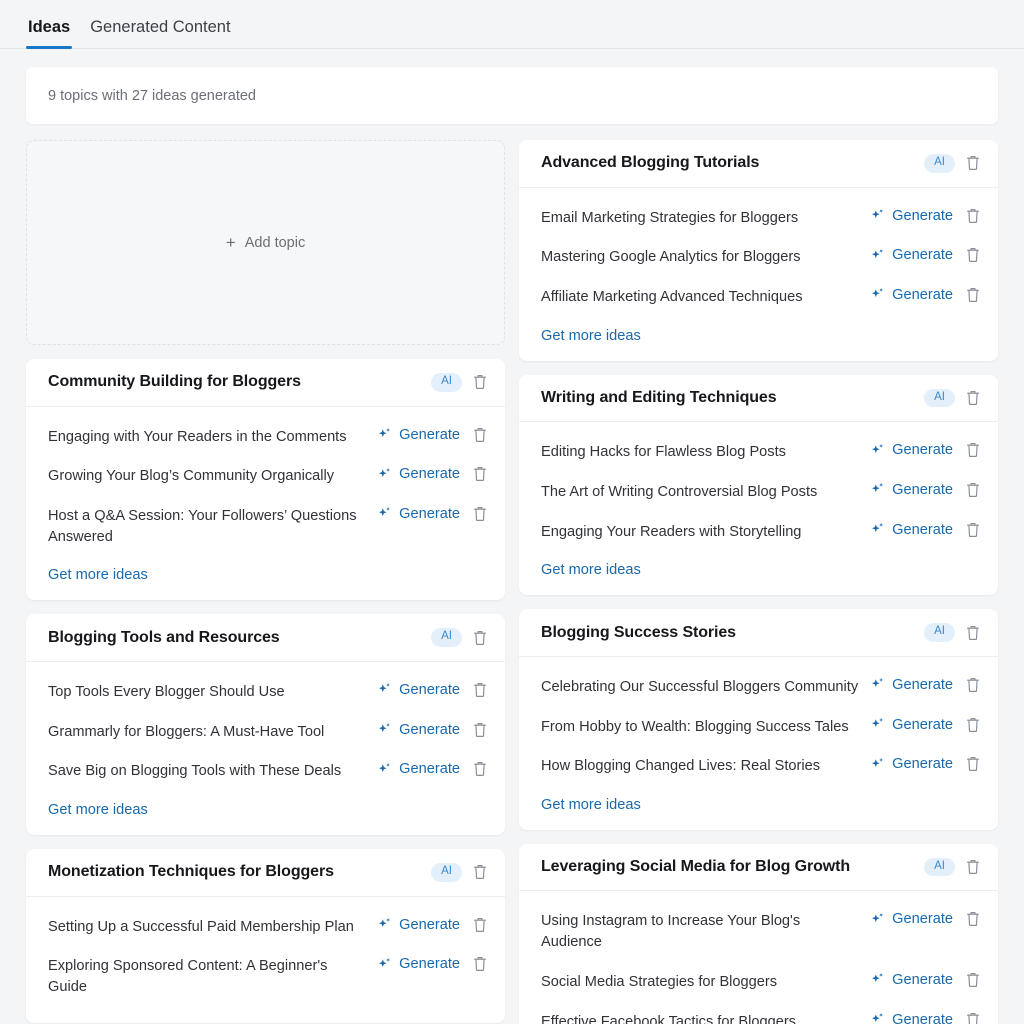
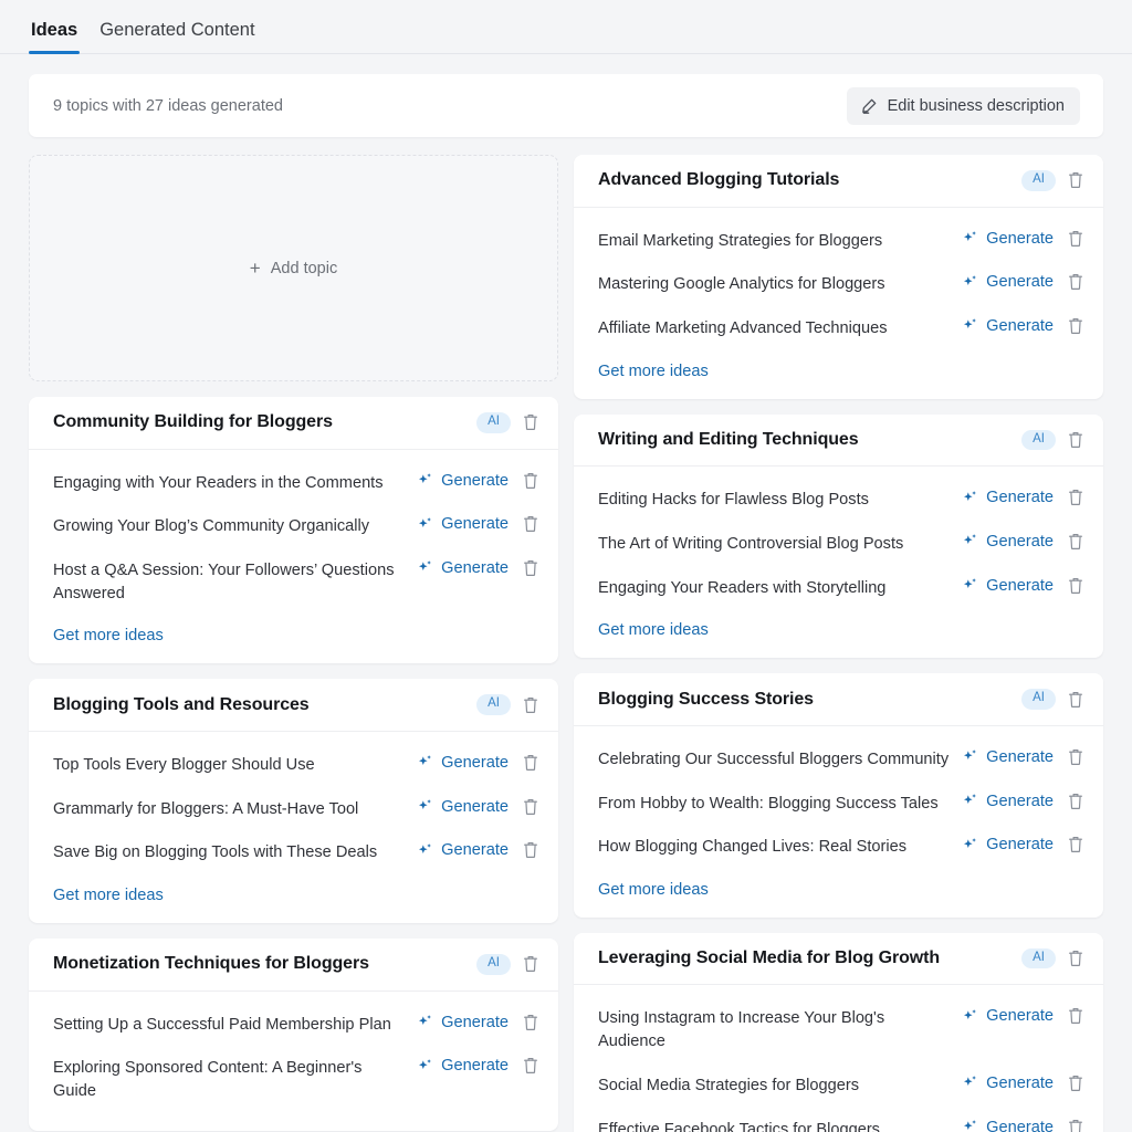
  Ideas
  Generated Content
  9 topics with 27 ideas generated
+ Edit business description
  +
  Add topic
  Community Building for Bloggers
  AI
  Engaging with Your Readers in the Comments
  Generate
  Growing Your Blog’s Community Organically
  Generate
  Host a Q&A Session: Your Followers’ Questions Answered
  Generate
  Get more ideas
  Blogging Tools and Resources
  AI
  Top Tools Every Blogger Should Use
  Generate
  Grammarly for Bloggers: A Must-Have Tool
  Generate
  Save Big on Blogging Tools with These Deals
  Generate
  Get more ideas
  Monetization Techniques for Bloggers
  AI
  Setting Up a Successful Paid Membership Plan
  Generate
  Exploring Sponsored Content: A Beginner's Guide
  Generate
  Advanced Blogging Tutorials
  AI
  Email Marketing Strategies for Bloggers
  Generate
  Mastering Google Analytics for Bloggers
  Generate
  Affiliate Marketing Advanced Techniques
  Generate
  Get more ideas
  Writing and Editing Techniques
  AI
  Editing Hacks for Flawless Blog Posts
  Generate
  The Art of Writing Controversial Blog Posts
  Generate
  Engaging Your Readers with Storytelling
  Generate
  Get more ideas
  Blogging Success Stories
  AI
  Celebrating Our Successful Bloggers Community
  Generate
  From Hobby to Wealth: Blogging Success Tales
  Generate
  How Blogging Changed Lives: Real Stories
  Generate
  Get more ideas
  Leveraging Social Media for Blog Growth
  AI
  Using Instagram to Increase Your Blog's Audience
  Generate
  Social Media Strategies for Bloggers
  Generate
  Effective Facebook Tactics for Bloggers
  Generate
